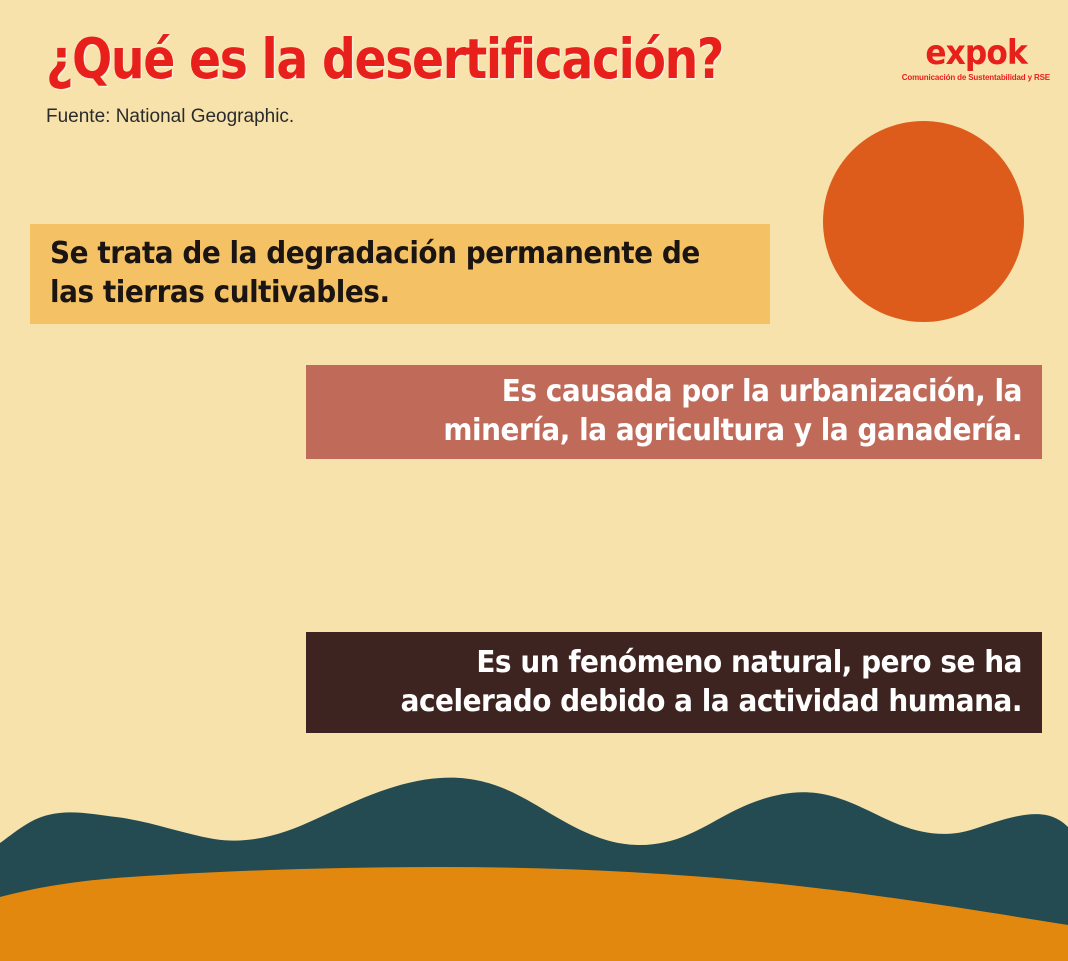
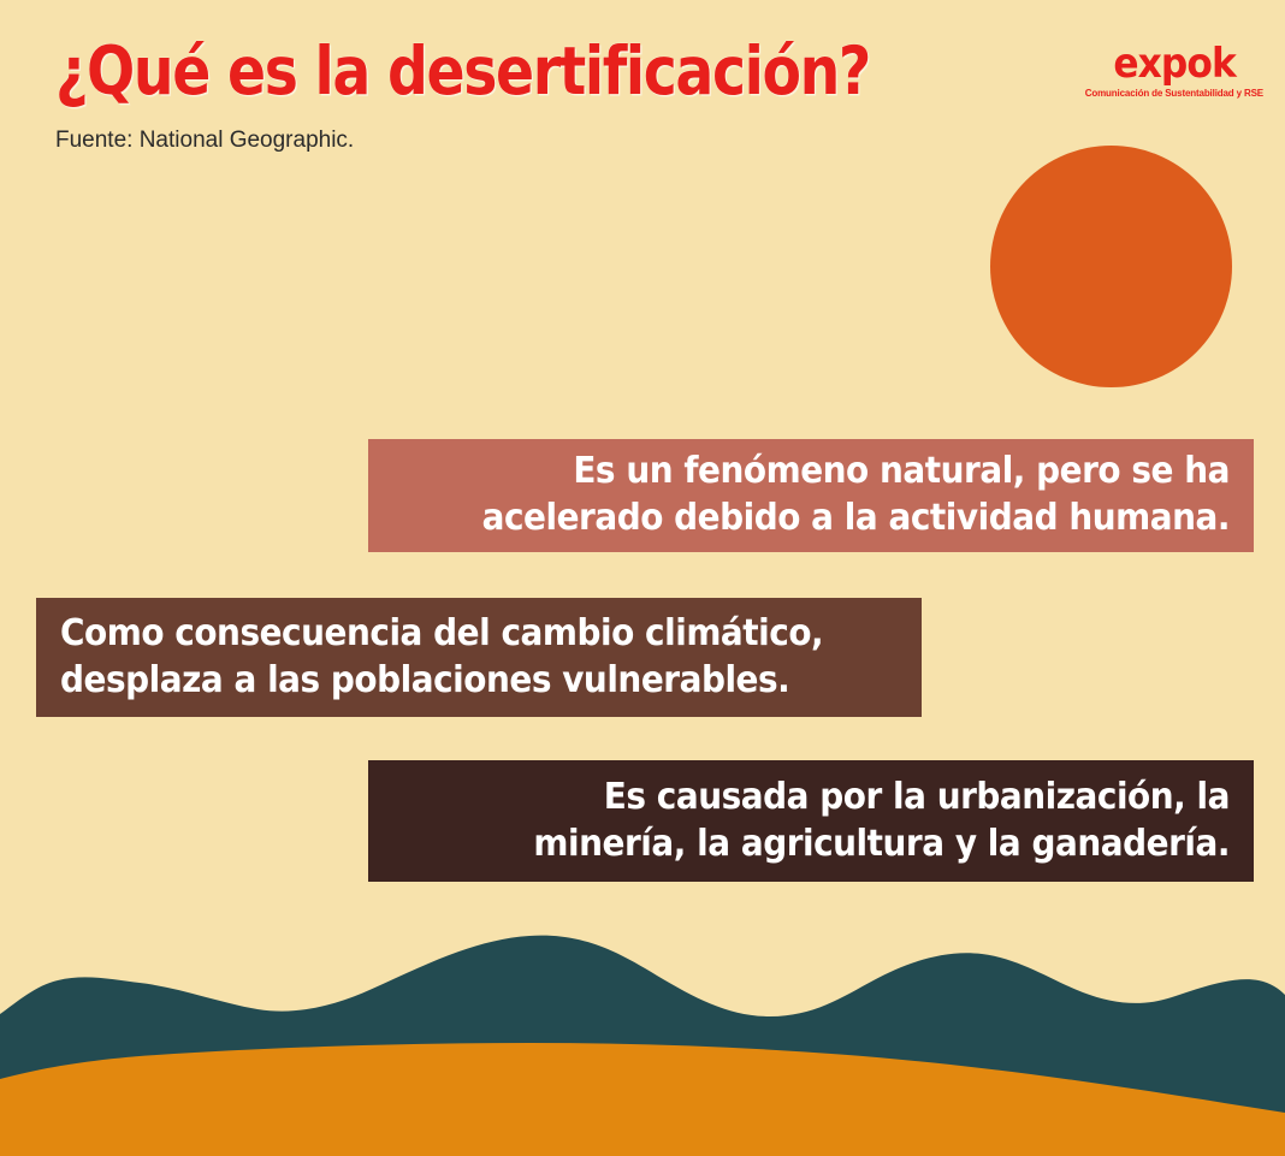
  ¿Qué es la desertificación?
  Fuente: National Geographic.
  expok
  Comunicación de Sustentabilidad y RSE
- Se trata de la degradación permanente de las tierras cultivables.
- Es causada por la urbanización, la minería, la agricultura y la ganadería.
+ Es un fenómeno natural, pero se ha acelerado debido a la actividad humana.
+ Como consecuencia del cambio climático, desplaza a las poblaciones vulnerables.
- Es un fenómeno natural, pero se ha acelerado debido a la actividad humana.
+ Es causada por la urbanización, la minería, la agricultura y la ganadería.
